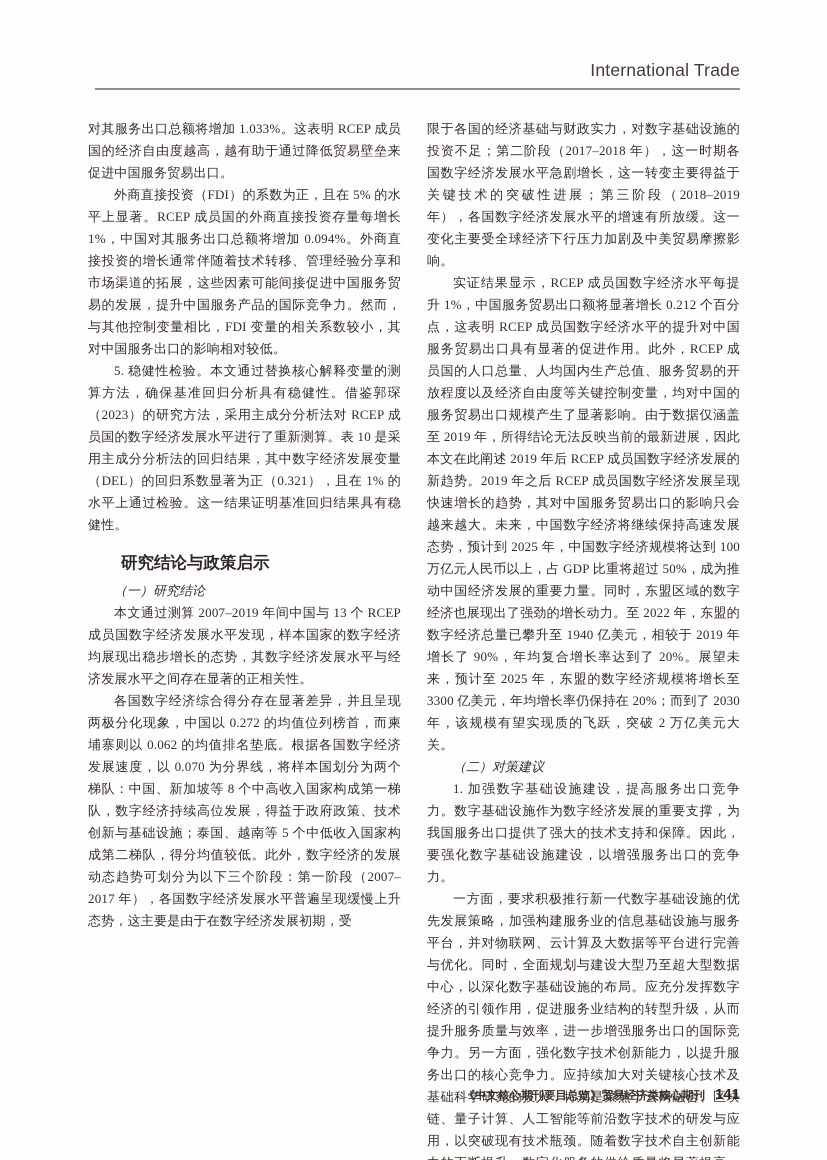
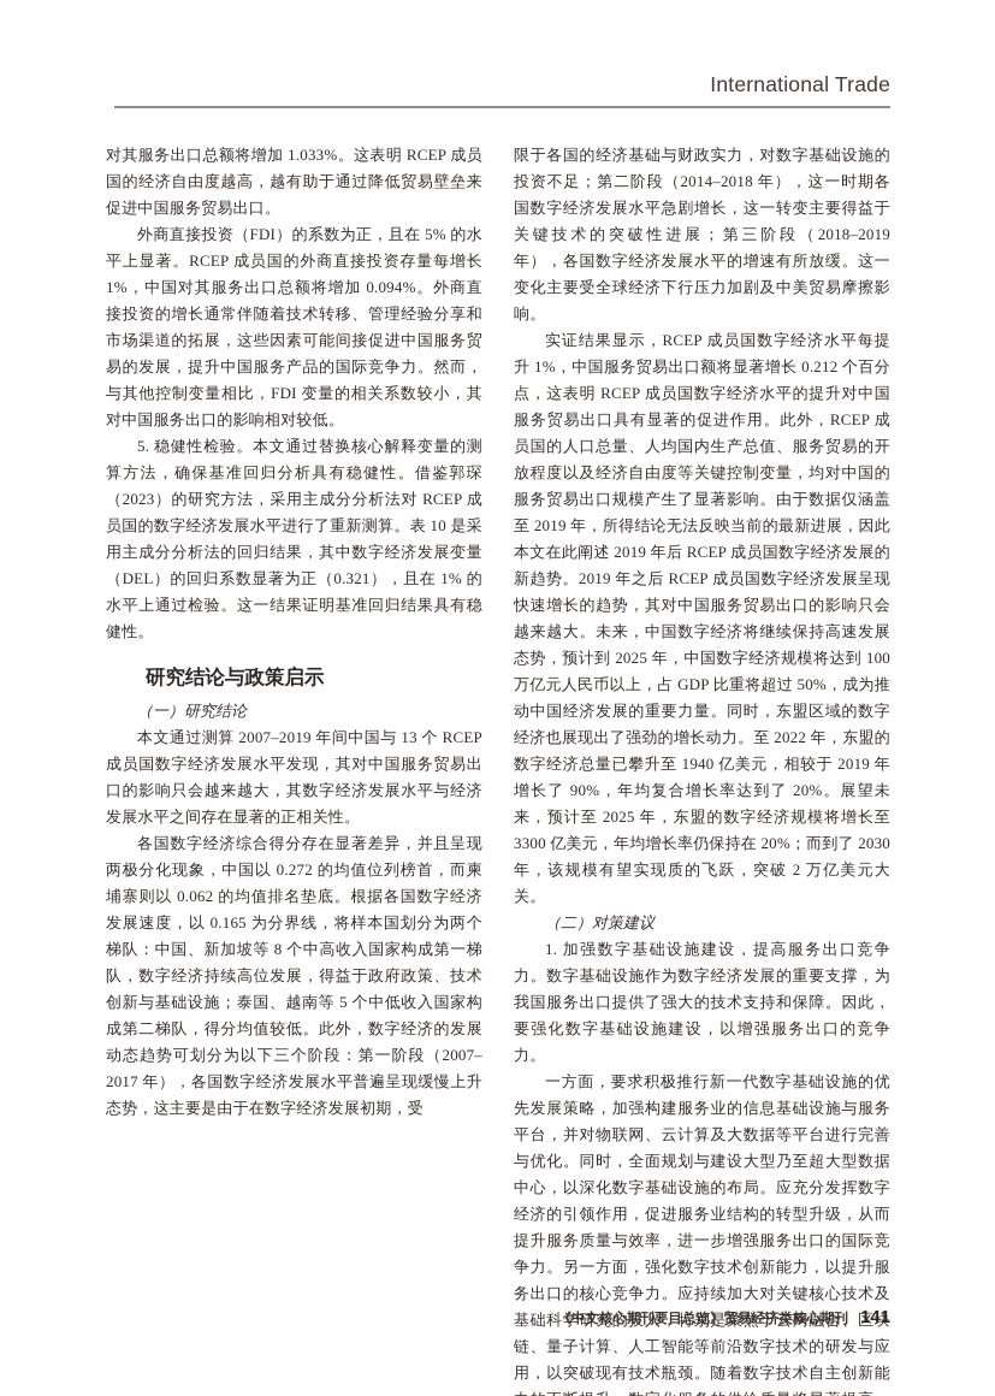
  International Trade
  对其服务出口总额将增加 1.033%。这表明 RCEP 成员国的经济自由度越高，越有助于通过降低贸易壁垒来促进中国服务贸易出口。
  外商直接投资（FDI）的系数为正，且在 5% 的水平上显著。RCEP 成员国的外商直接投资存量每增长 1%，中国对其服务出口总额将增加 0.094%。外商直接投资的增长通常伴随着技术转移、管理经验分享和市场渠道的拓展，这些因素可能间接促进中国服务贸易的发展，提升中国服务产品的国际竞争力。然而，与其他控制变量相比，FDI 变量的相关系数较小，其对中国服务出口的影响相对较低。
  5. 稳健性检验。本文通过替换核心解释变量的测算方法，确保基准回归分析具有稳健性。借鉴郭琛（2023）的研究方法，采用主成分分析法对 RCEP 成员国的数字经济发展水平进行了重新测算。表 10 是采用主成分分析法的回归结果，其中数字经济发展变量（DEL）的回归系数显著为正（0.321），且在 1% 的水平上通过检验。这一结果证明基准回归结果具有稳健性。
  研究结论与政策启示
  （一）研究结论
- 本文通过测算 2007–2019 年间中国与 13 个 RCEP 成员国数字经济发展水平发现，样本国家的数字经济均展现出稳步增长的态势，其数字经济发展水平与经济发展水平之间存在显著的正相关性。
+ 本文通过测算 2007–2019 年间中国与 13 个 RCEP 成员国数字经济发展水平发现，其对中国服务贸易出口的影响只会越来越大，其数字经济发展水平与经济发展水平之间存在显著的正相关性。
- 各国数字经济综合得分存在显著差异，并且呈现两极分化现象，中国以 0.272 的均值位列榜首，而柬埔寨则以 0.062 的均值排名垫底。根据各国数字经济发展速度，以 0.070 为分界线，将样本国划分为两个梯队：中国、新加坡等 8 个中高收入国家构成第一梯队，数字经济持续高位发展，得益于政府政策、技术创新与基础设施；泰国、越南等 5 个中低收入国家构成第二梯队，得分均值较低。此外，数字经济的发展动态趋势可划分为以下三个阶段：第一阶段（2007–2017 年），各国数字经济发展水平普遍呈现缓慢上升态势，这主要是由于在数字经济发展初期，受
+ 各国数字经济综合得分存在显著差异，并且呈现两极分化现象，中国以 0.272 的均值位列榜首，而柬埔寨则以 0.062 的均值排名垫底。根据各国数字经济发展速度，以 0.165 为分界线，将样本国划分为两个梯队：中国、新加坡等 8 个中高收入国家构成第一梯队，数字经济持续高位发展，得益于政府政策、技术创新与基础设施；泰国、越南等 5 个中低收入国家构成第二梯队，得分均值较低。此外，数字经济的发展动态趋势可划分为以下三个阶段：第一阶段（2007–2017 年），各国数字经济发展水平普遍呈现缓慢上升态势，这主要是由于在数字经济发展初期，受
- 限于各国的经济基础与财政实力，对数字基础设施的投资不足；第二阶段（2017–2018 年），这一时期各国数字经济发展水平急剧增长，这一转变主要得益于关键技术的突破性进展；第三阶段（2018–2019 年），各国数字经济发展水平的增速有所放缓。这一变化主要受全球经济下行压力加剧及中美贸易摩擦影响。
+ 限于各国的经济基础与财政实力，对数字基础设施的投资不足；第二阶段（2014–2018 年），这一时期各国数字经济发展水平急剧增长，这一转变主要得益于关键技术的突破性进展；第三阶段（2018–2019 年），各国数字经济发展水平的增速有所放缓。这一变化主要受全球经济下行压力加剧及中美贸易摩擦影响。
  实证结果显示，RCEP 成员国数字经济水平每提升 1%，中国服务贸易出口额将显著增长 0.212 个百分点，这表明 RCEP 成员国数字经济水平的提升对中国服务贸易出口具有显著的促进作用。此外，RCEP 成员国的人口总量、人均国内生产总值、服务贸易的开放程度以及经济自由度等关键控制变量，均对中国的服务贸易出口规模产生了显著影响。由于数据仅涵盖至 2019 年，所得结论无法反映当前的最新进展，因此本文在此阐述 2019 年后 RCEP 成员国数字经济发展的新趋势。2019 年之后 RCEP 成员国数字经济发展呈现快速增长的趋势，其对中国服务贸易出口的影响只会越来越大。未来，中国数字经济将继续保持高速发展态势，预计到 2025 年，中国数字经济规模将达到 100 万亿元人民币以上，占 GDP 比重将超过 50%，成为推动中国经济发展的重要力量。同时，东盟区域的数字经济也展现出了强劲的增长动力。至 2022 年，东盟的数字经济总量已攀升至 1940 亿美元，相较于 2019 年增长了 90%，年均复合增长率达到了 20%。展望未来，预计至 2025 年，东盟的数字经济规模将增长至 3300 亿美元，年均增长率仍保持在 20%；而到了 2030 年，该规模有望实现质的飞跃，突破 2 万亿美元大关。
  （二）对策建议
  1. 加强数字基础设施建设，提高服务出口竞争力。数字基础设施作为数字经济发展的重要支撑，为我国服务出口提供了强大的技术支持和保障。因此，要强化数字基础设施建设，以增强服务出口的竞争力。
  一方面，要求积极推行新一代数字基础设施的优先发展策略，加强构建服务业的信息基础设施与服务平台，并对物联网、云计算及大数据等平台进行完善与优化。同时，全面规划与建设大型乃至超大型数据中心，以深化数字基础设施的布局。应充分发挥数字经济的引领作用，促进服务业结构的转型升级，从而提升服务质量与效率，进一步增强服务出口的国际竞争力。另一方面，强化数字技术创新能力，以提升服务出口的核心竞争力。应持续加大对关键核心技术及基础科学研究的投入，特别是聚焦于云网融合、区块链、量子计算、人工智能等前沿数字技术的研发与应用，以突破现有技术瓶颈。随着数字技术自主创新能
  《中文核心期刊要目总览》贸易经济类核心期刊
  141
